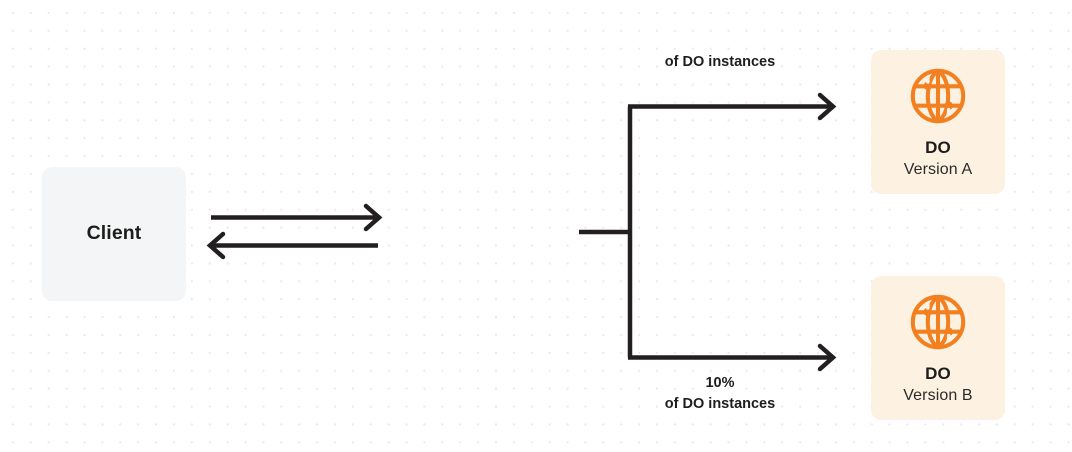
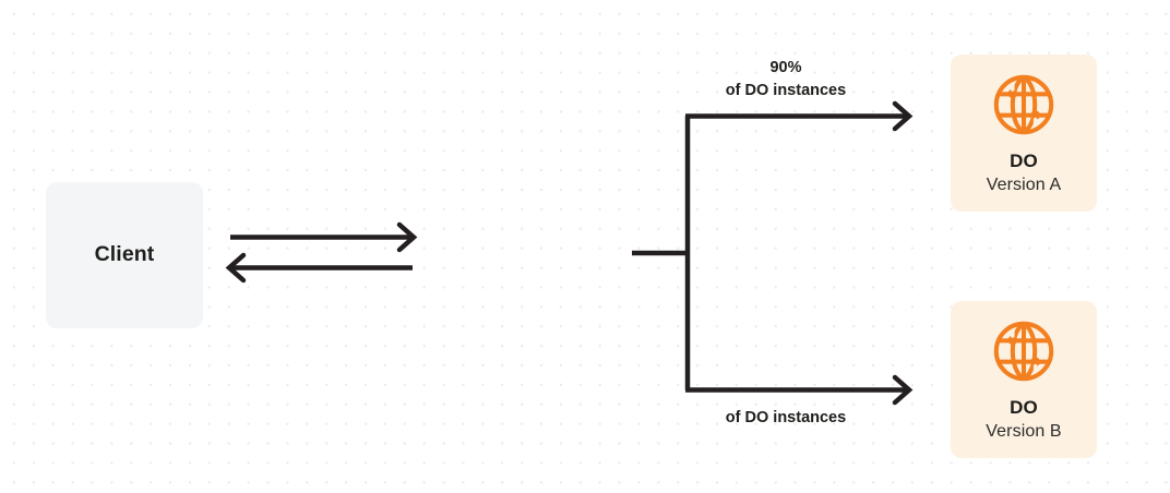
+ 90%
  of DO instances
- 10%
  of DO instances
  Client
  DO
  Version A
  DO
  Version B
